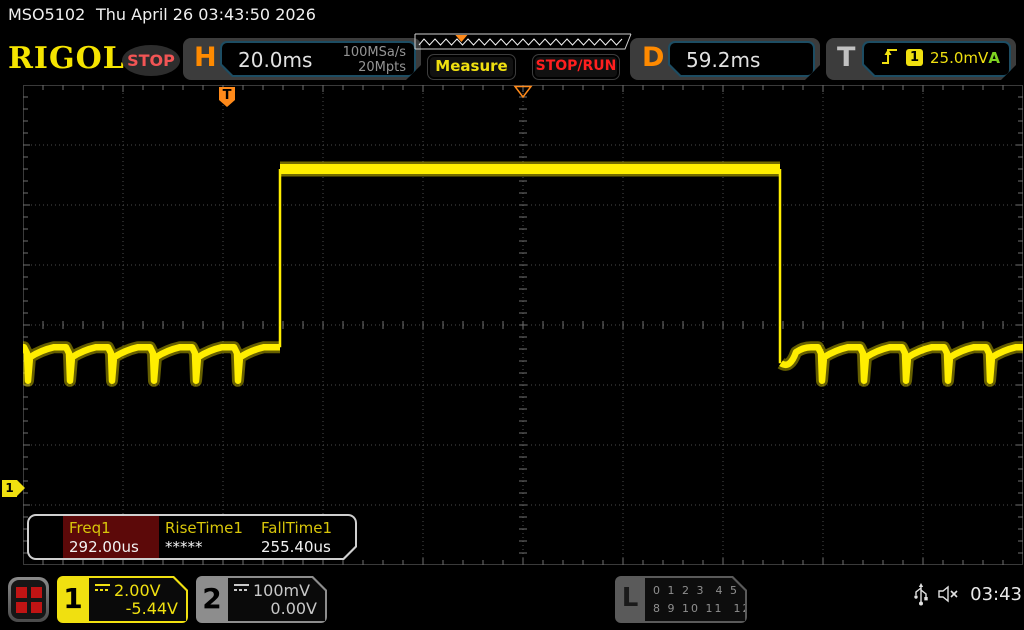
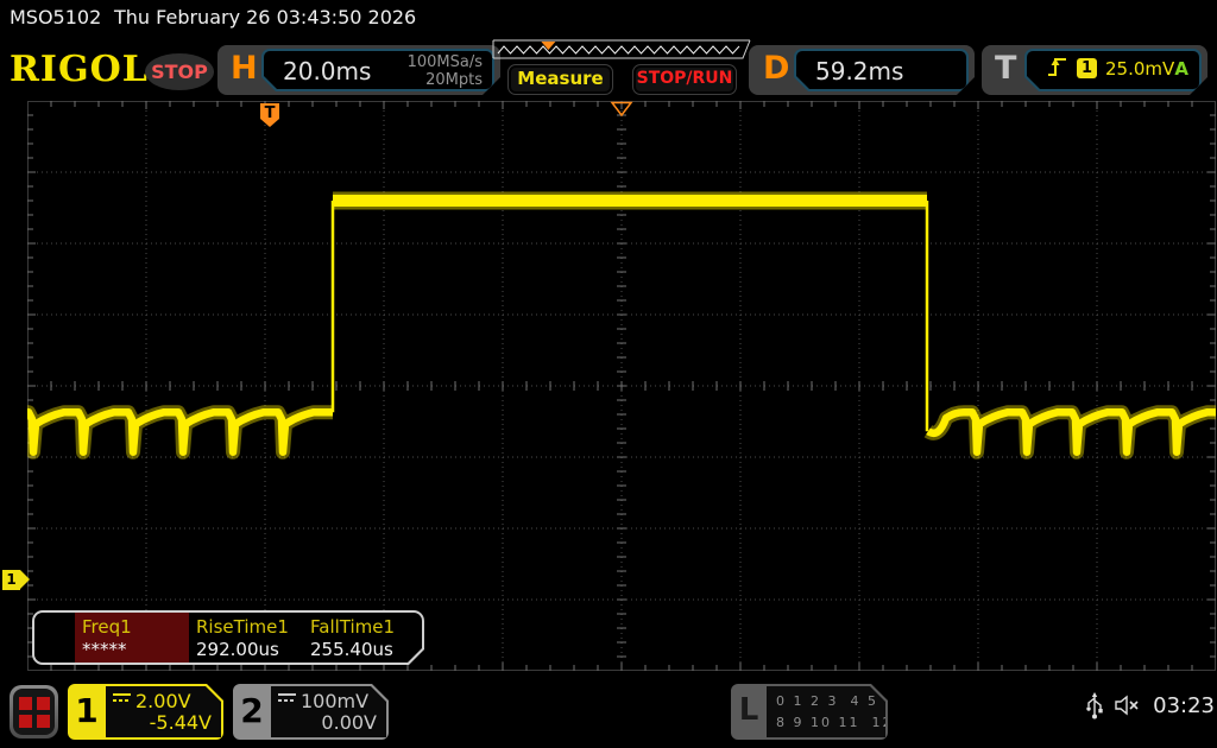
  MSO5102
- Thu April 26 03:43:50 2026
+ Thu February 26 03:43:50 2026
  RIGOL
  STOP
  H
  20.0ms
  100MSa/s
  20Mpts
  Measure
  STOP/RUN
  D
  59.2ms
  T
  1
  25.0mV
  A
  T
  1
  Freq1
- 292.00us
+ *****
  RiseTime1
- *****
+ 292.00us
  FallTime1
  255.40us
  1
  2.00V
  -5.44V
  2
  100mV
  0.00V
  L
  0 1 2 3 4 5
- 03:43
+ 03:23
